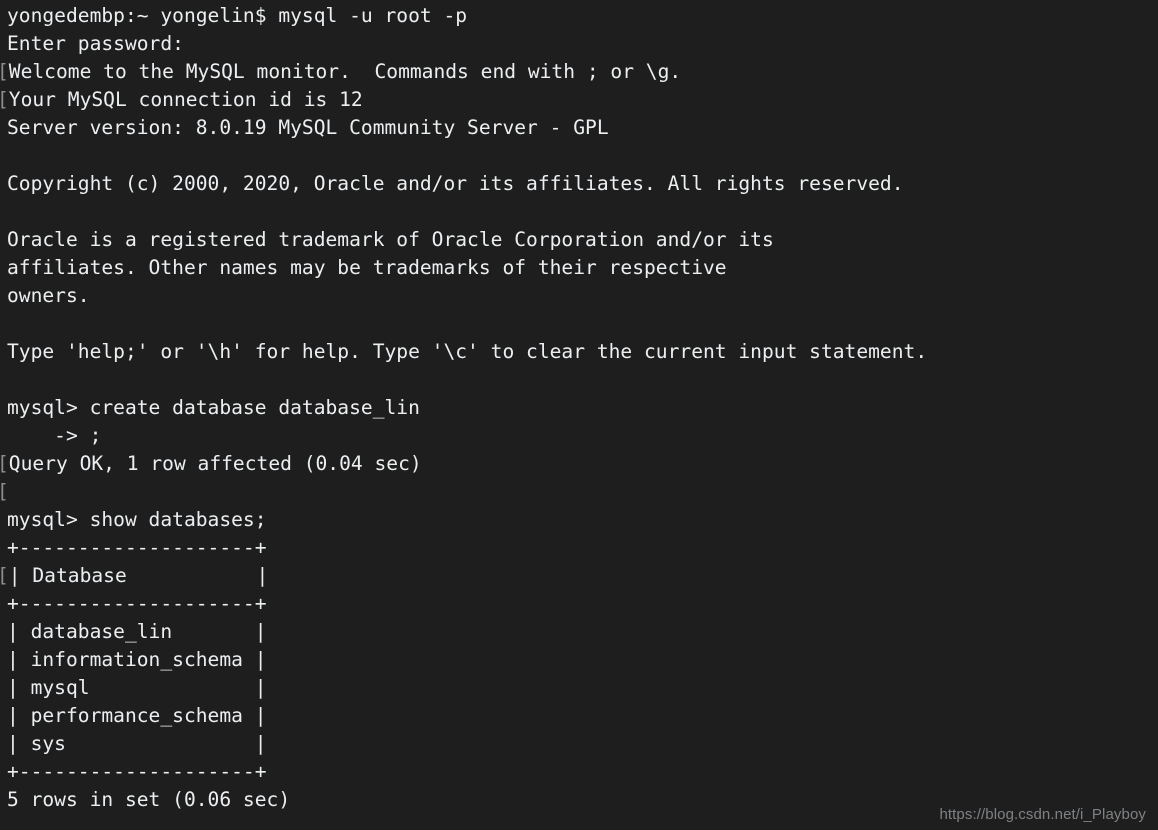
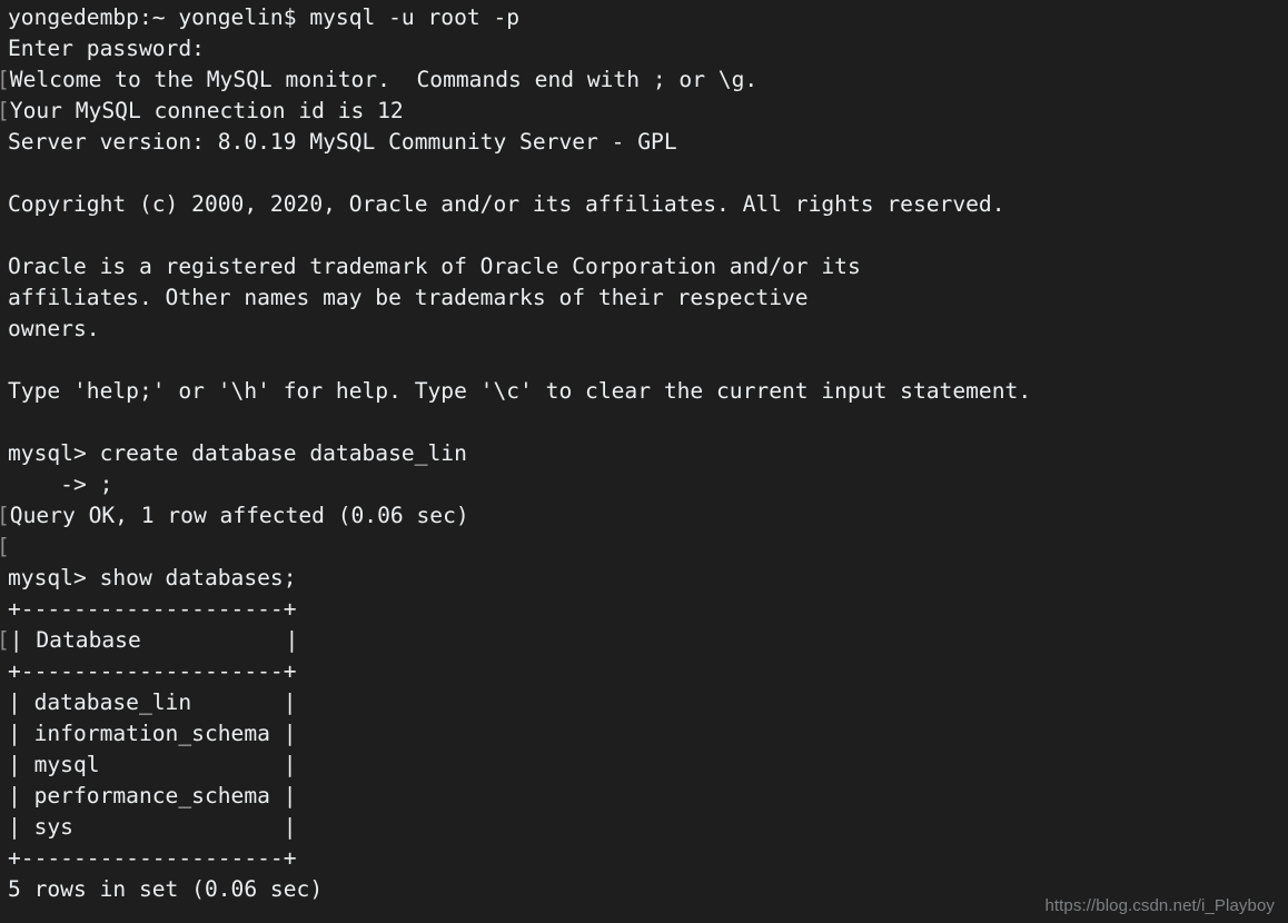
  yongedembp:~ yongelin$ mysql -u root -p
  Enter password:
  [Welcome to the MySQL monitor. Commands end with ; or \g.
  [Your MySQL connection id is 12
  Server version: 8.0.19 MySQL Community Server - GPL
  Copyright (c) 2000, 2020, Oracle and/or its affiliates. All rights reserved.
  Oracle is a registered trademark of Oracle Corporation and/or its
  affiliates. Other names may be trademarks of their respective
  owners.
  Type 'help;' or '\h' for help. Type '\c' to clear the current input statement.
  mysql> create database database_lin
  -> ;
- [Query OK, 1 row affected (0.04 sec)
+ [Query OK, 1 row affected (0.06 sec)
  [
  mysql> show databases;
  +--------------------+
  [| Database |
  +--------------------+
  | database_lin |
  | information_schema |
  | mysql |
  | performance_schema |
  | sys |
  +--------------------+
  5 rows in set (0.06 sec)
  https://blog.csdn.net/i_Playboy
